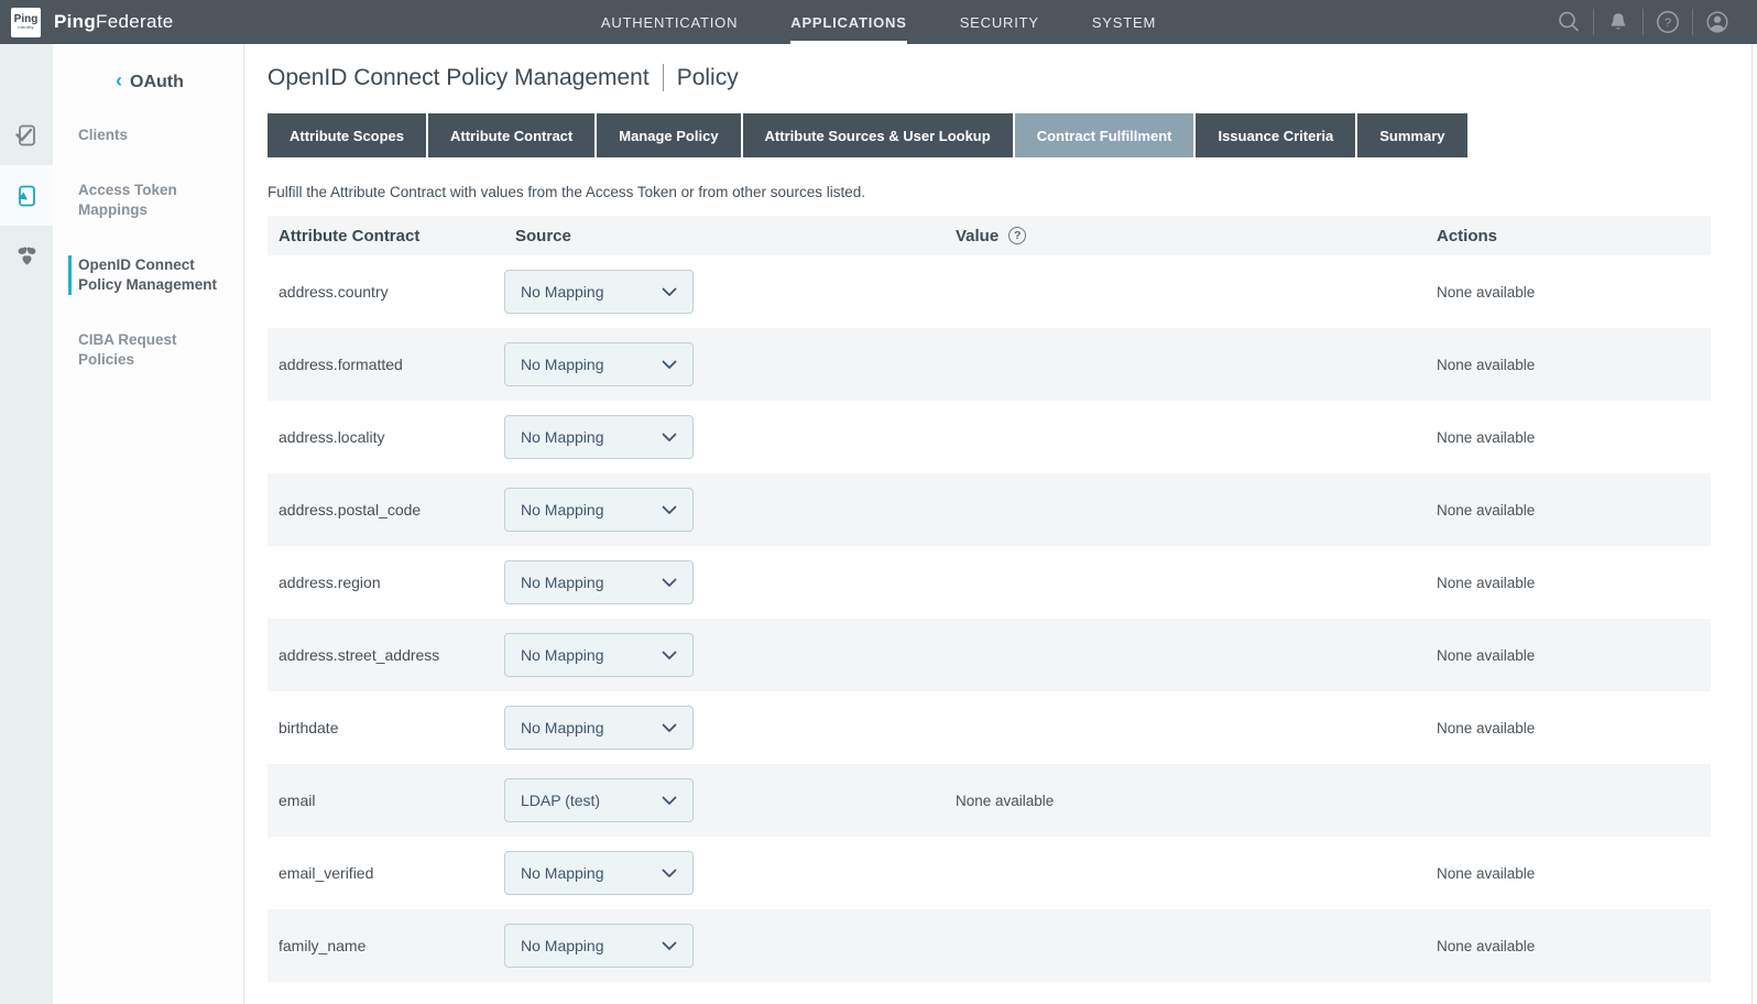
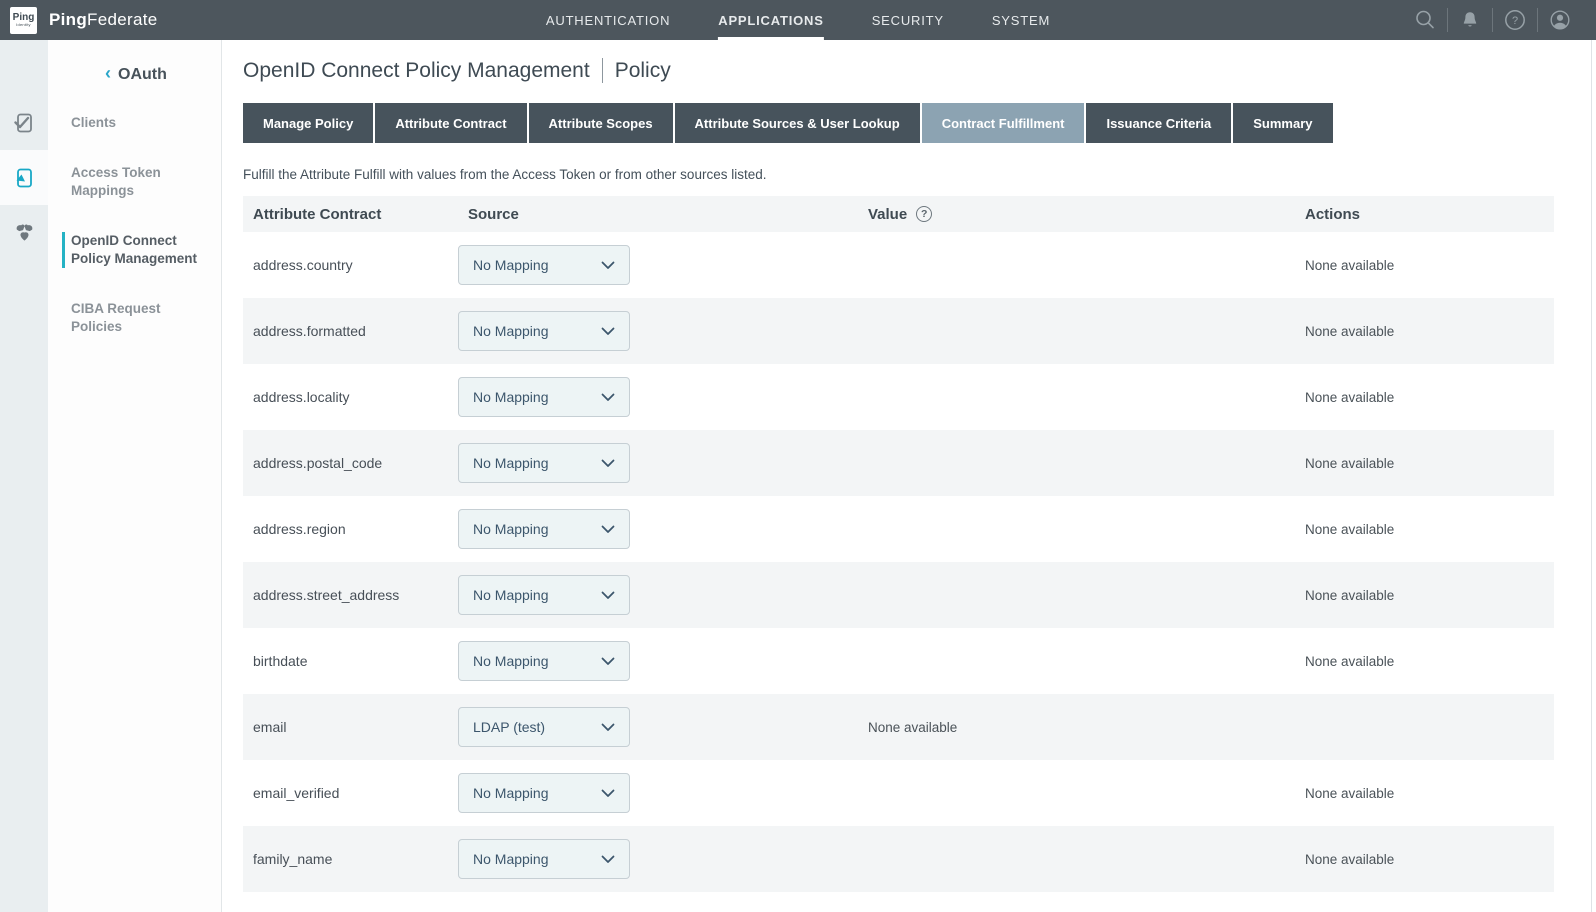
  Ping
  PingFederate
  AUTHENTICATION
  APPLICATIONS
  SECURITY
  SYSTEM
  ?
  ‹
  OAuth
  Clients
  Access Token Mappings
  OpenID Connect Policy Management
  CIBA Request Policies
  OpenID Connect Policy Management
  Policy
- Attribute Scopes
+ Manage Policy
  Attribute Contract
- Manage Policy
+ Attribute Scopes
  Attribute Sources & User Lookup
  Contract Fulfillment
  Issuance Criteria
  Summary
- Fulfill the Attribute Contract with values from the Access Token or from other sources listed.
+ Fulfill the Attribute Fulfill with values from the Access Token or from other sources listed.
  Attribute Contract
  Source
  Value
  ?
  Actions
  address.country
  No Mapping
  None available
  address.formatted
  No Mapping
  None available
  address.locality
  No Mapping
  None available
  address.postal_code
  No Mapping
  None available
  address.region
  No Mapping
  None available
  address.street_address
  No Mapping
  None available
  birthdate
  No Mapping
  None available
  email
  LDAP (test)
  None available
  email_verified
  No Mapping
  None available
  family_name
  No Mapping
  None available
